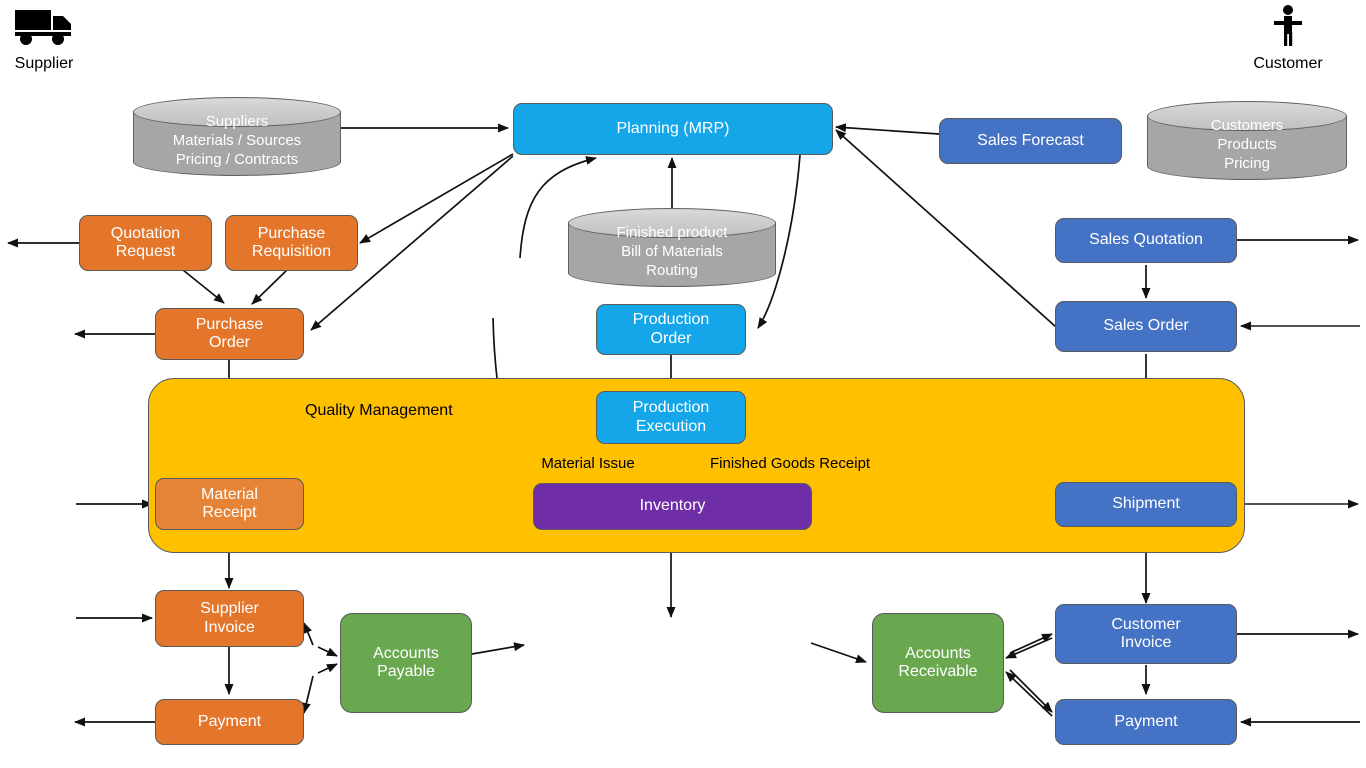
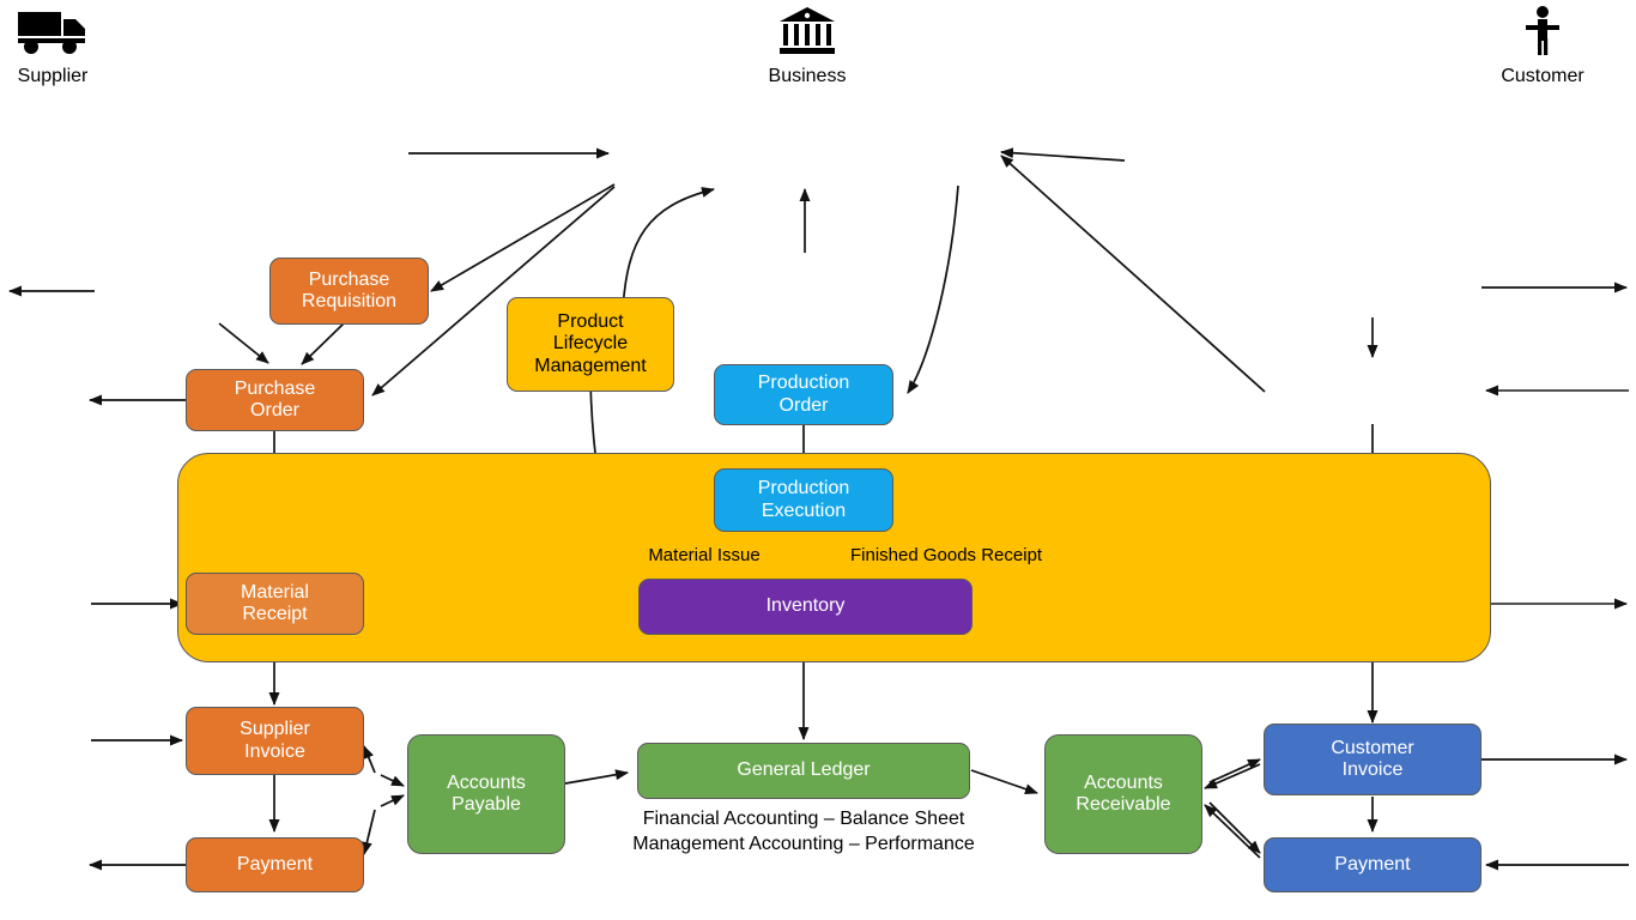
  Supplier
+ Business
  Customer
- Quality Management
- Suppliers
- Materials / Sources
- Pricing / Contracts
- Finished product
- Bill of Materials
- Routing
- Customers
- Products
- Pricing
- Planning (MRP)
- Sales Forecast
- Quotation
- Request
  Purchase
  Requisition
  Purchase
  Order
+ Product
+ Lifecycle
+ Management
  Production
  Order
  Production
  Execution
  Inventory
  Material
  Receipt
- Shipment
- Sales Quotation
- Sales Order
  Supplier
  Invoice
  Payment
  Accounts
  Payable
+ General Ledger
  Accounts
  Receivable
  Customer
  Invoice
  Payment
  Material Issue
  Finished Goods Receipt
+ Financial Accounting – Balance Sheet
+ Management Accounting – Performance
